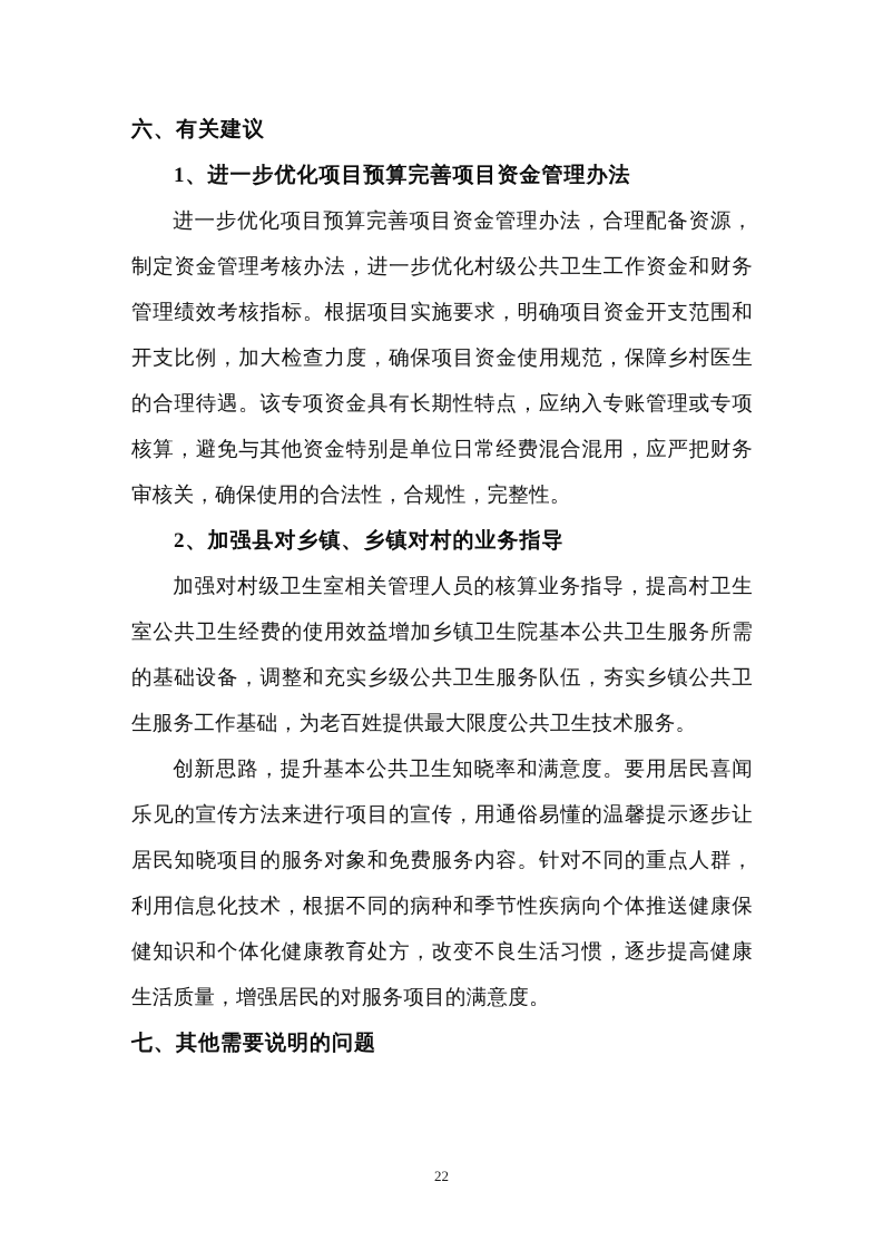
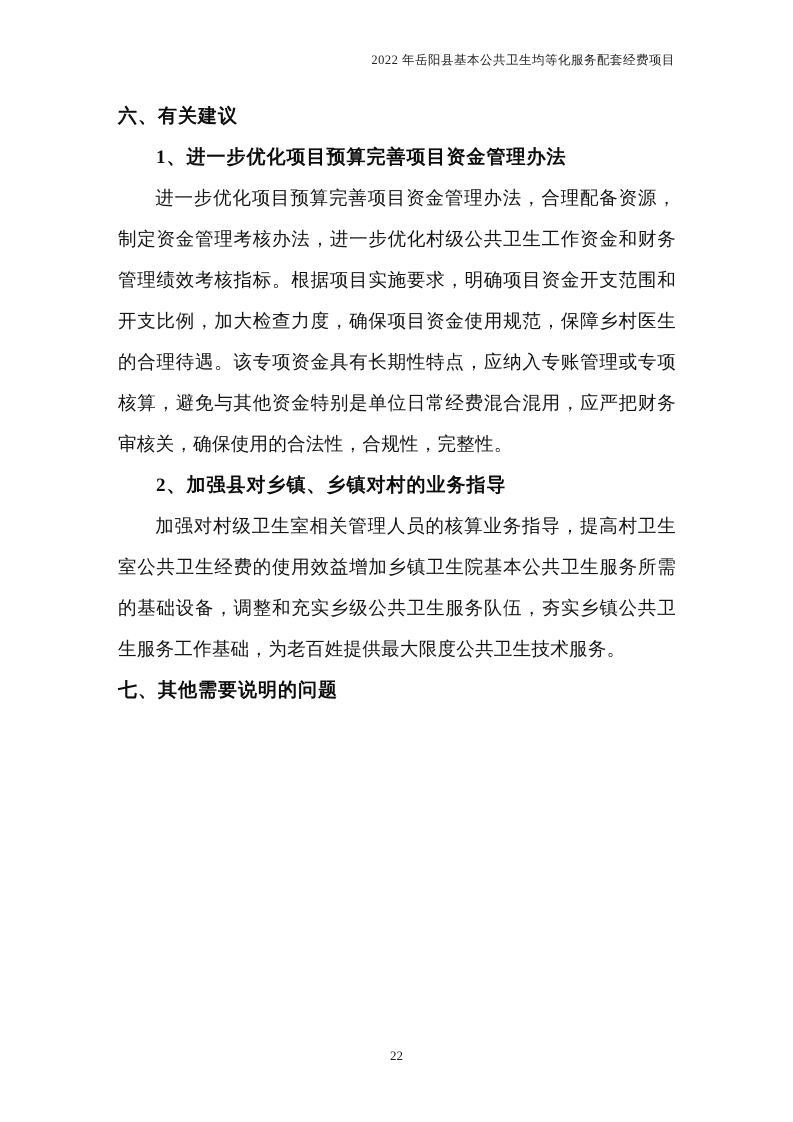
+ 2022 年岳阳县基本公共卫生均等化服务配套经费项目
  六、有关建议
  1、进一步优化项目预算完善项目资金管理办法
  进一步优化项目预算完善项目资金管理办法，合理配备资源，制定资金管理考核办法，进一步优化村级公共卫生工作资金和财务管理绩效考核指标。根据项目实施要求，明确项目资金开支范围和开支比例，加大检查力度，确保项目资金使用规范，保障乡村医生的合理待遇。该专项资金具有长期性特点，应纳入专账管理或专项核算，避免与其他资金特别是单位日常经费混合混用，应严把财务审核关，确保使用的合法性，合规性，完整性。
  2、加强县对乡镇、乡镇对村的业务指导
  加强对村级卫生室相关管理人员的核算业务指导，提高村卫生室公共卫生经费的使用效益增加乡镇卫生院基本公共卫生服务所需的基础设备，调整和充实乡级公共卫生服务队伍，夯实乡镇公共卫生服务工作基础，为老百姓提供最大限度公共卫生技术服务。
- 创新思路，提升基本公共卫生知晓率和满意度。要用居民喜闻乐见的宣传方法来进行项目的宣传，用通俗易懂的温馨提示逐步让居民知晓项目的服务对象和免费服务内容。针对不同的重点人群，利用信息化技术，根据不同的病种和季节性疾病向个体推送健康保健知识和个体化健康教育处方，改变不良生活习惯，逐步提高健康生活质量，增强居民的对服务项目的满意度。
  七、其他需要说明的问题
  22
